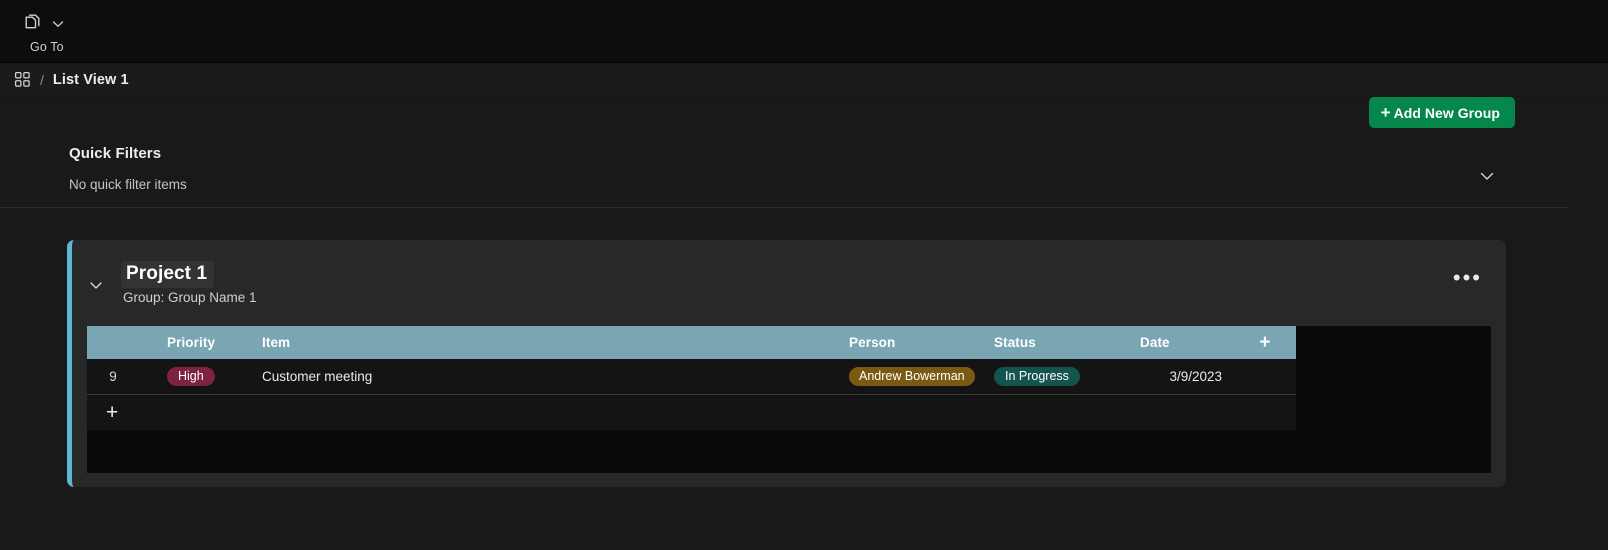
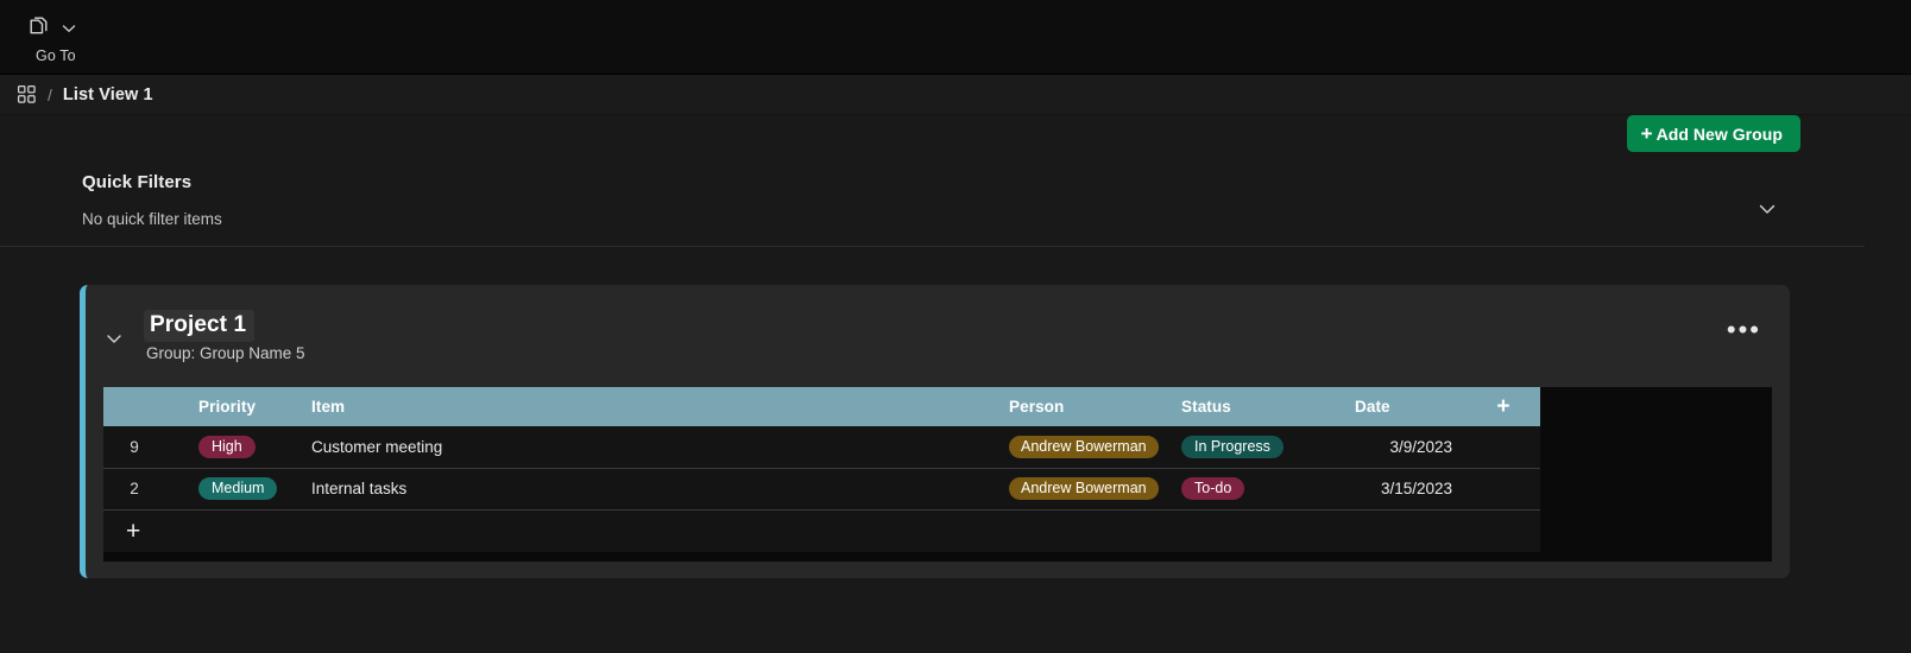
  Go To
  /
  List View 1
  +
  Add New Group
  Quick Filters
  No quick filter items
  Project 1
- Group: Group Name 1
+ Group: Group Name 5
  •••
  	Priority	Item	Person	Status	Date	+
  9	High	Customer meeting	Andrew Bowerman	In Progress	3/9/2023
+ 2	Medium	Internal tasks	Andrew Bowerman	To-do	3/15/2023
  +
